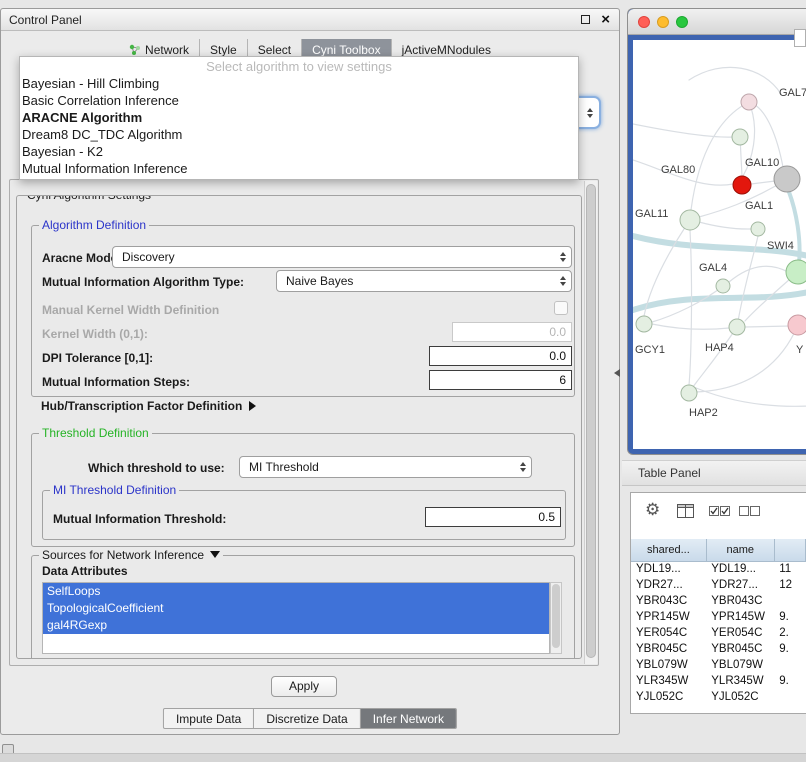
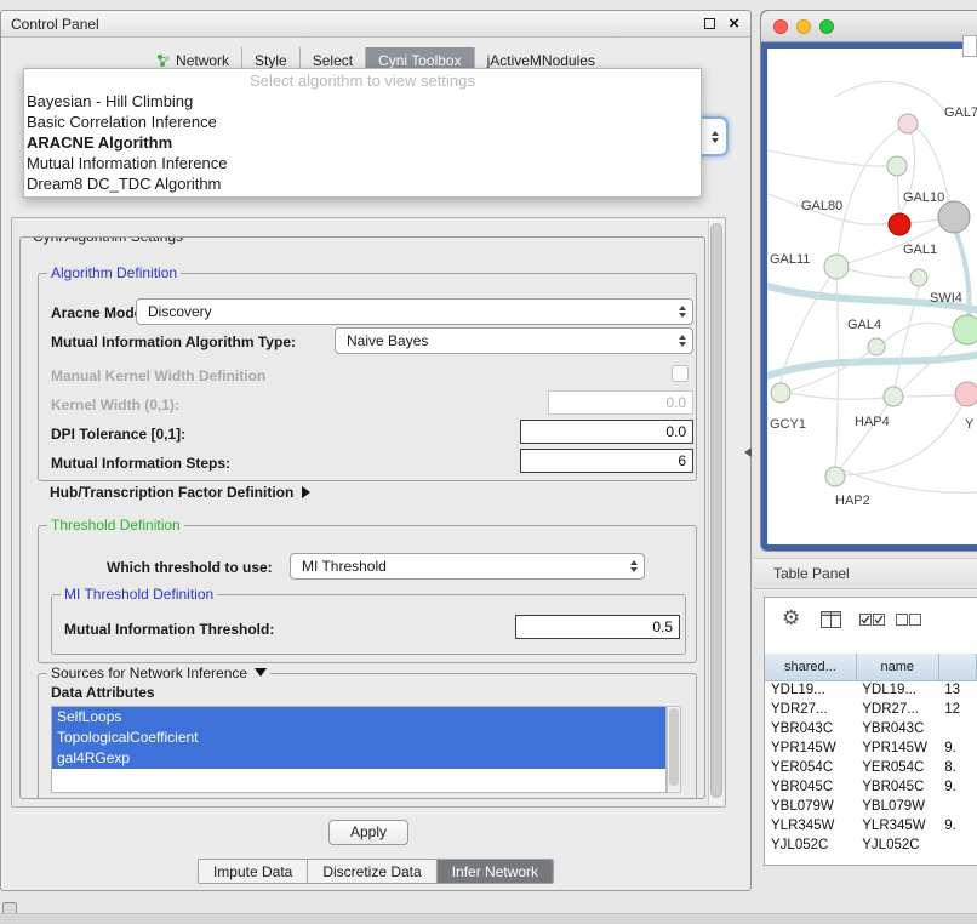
  Control Panel
  ×
  Network
  Style
  Select
  Cyni Toolbox
  jActiveMNodules
  Select algorithm to view settings
  Bayesian - Hill Climbing
  Basic Correlation Inference
  ARACNE Algorithm
- Dream8 DC_TDC Algorithm
+ Mutual Information Inference
- Bayesian - K2
- Mutual Information Inference
+ Dream8 DC_TDC Algorithm
  Algorithm Definition
  Aracne Mod
  Discovery
  Mutual Information Algorithm Type:
  Naive Bayes
  Manual Kernel Width Definition
  Kernel Width (0,1):
  0.0
  DPI Tolerance [0,1]:
  0.0
  Mutual Information Steps:
  6
  Hub/Transcription Factor Definition
  Threshold Definition
  Which threshold to use:
  MI Threshold
  MI Threshold Definition
  Mutual Information Threshold:
  0.5
  Sources for Network Inference
  Data Attributes
  SelfLoops
  TopologicalCoefficient
  gal4RGexp
  Apply
  Impute Data
  Discretize Data
  Infer Network
  GAL7
  GAL80
  GAL10
  GAL11
  GAL1
  SWI4
  GAL4
  GCY1
  HAP4
  Y
  HAP2
  Table Panel
  ⚙
  shared...	name
- YDL19...	YDL19...	11
+ YDL19...	YDL19...	13
  YDR27...	YDR27...	12
  YBR043C	YBR043C
  YPR145W	YPR145W	9.
- YER054C	YER054C	2.
+ YER054C	YER054C	8.
  YBR045C	YBR045C	9.
  YBL079W	YBL079W
  YLR345W	YLR345W	9.
  YJL052C	YJL052C
